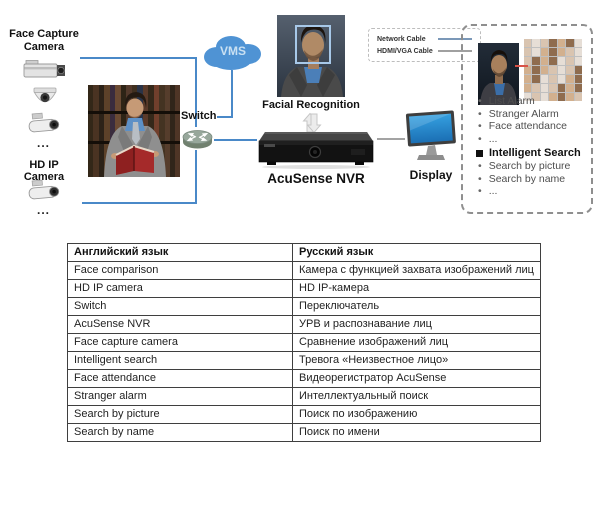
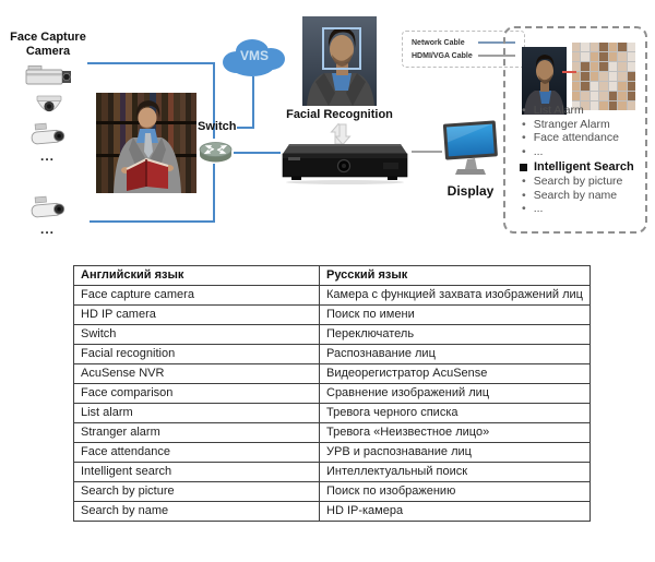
  Face Capture Camera
  ...
- HD IP Camera
  ...
  Switch
  VMS
  Facial Recognition
- AcuSense NVR
  Display
  List Alarm
  Stranger Alarm
  Face attendance
  ...
  Intelligent Search
  Search by picture
  Search by name
  ...
  Английский язык	Русский язык
- Face comparison	Камера с функцией захвата изображений лиц
+ Face capture camera	Камера с функцией захвата изображений лиц
- HD IP camera	HD IP-камера
+ HD IP camera	Поиск по имени
  Switch	Переключатель
+ Facial recognition	Распознавание лиц
- AcuSense NVR	УРВ и распознавание лиц
+ AcuSense NVR	Видеорегистратор AcuSense
- Face capture camera	Сравнение изображений лиц
+ Face comparison	Сравнение изображений лиц
+ List alarm	Тревога черного списка
- Intelligent search	Тревога «Неизвестное лицо»
+ Stranger alarm	Тревога «Неизвестное лицо»
- Face attendance	Видеорегистратор AcuSense
+ Face attendance	УРВ и распознавание лиц
- Stranger alarm	Интеллектуальный поиск
+ Intelligent search	Интеллектуальный поиск
  Search by picture	Поиск по изображению
- Search by name	Поиск по имени
+ Search by name	HD IP-камера
